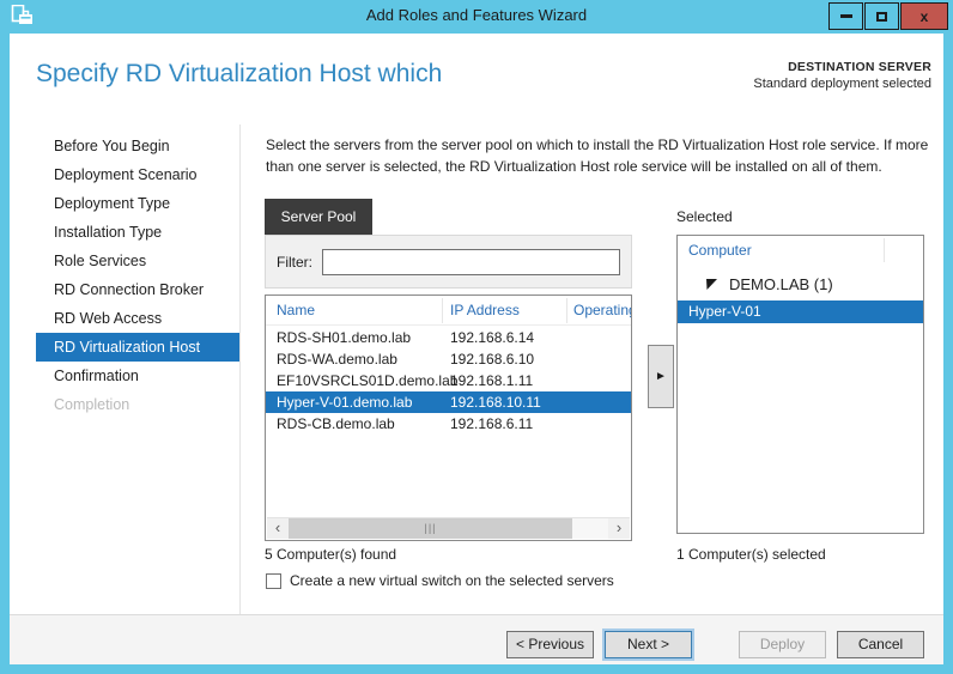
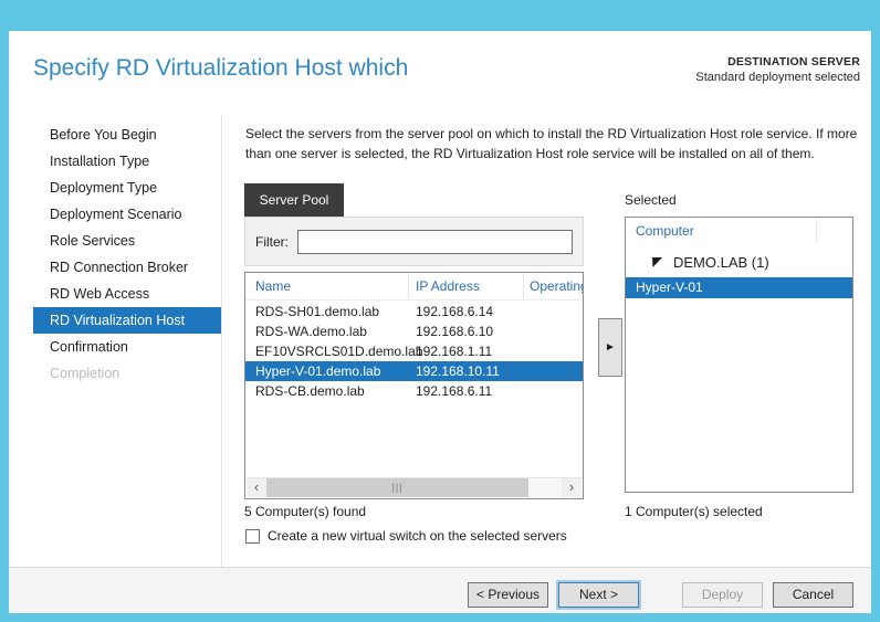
- Add Roles and Features Wizard
- x
  Specify RD Virtualization Host which
  DESTINATION SERVER
  Standard deployment selected
  Before You Begin
- Deployment Scenario
+ Installation Type
  Deployment Type
- Installation Type
+ Deployment Scenario
  Role Services
  RD Connection Broker
  RD Web Access
  RD Virtualization Host
  Confirmation
  Completion
  Select the servers from the server pool on which to install the RD Virtualization Host role service. If more than one server is selected, the RD Virtualization Host role service will be installed on all of them.
  Server Pool
  Filter:
  Name
  IP Address
  RDS-SH01.demo.lab
  192.168.6.14
  RDS-WA.demo.lab
  192.168.6.10
  EF10VSRCLS01D.demo.lab
  192.168.1.11
  Hyper-V-01.demo.lab
  192.168.10.11
  RDS-CB.demo.lab
  192.168.6.11
  ‹
  |||
  ›
  5 Computer(s) found
  Create a new virtual switch on the selected servers
  ►
  Selected
  Computer
  DEMO.LAB (1)
  Hyper-V-01
  1 Computer(s) selected
  < Previous
  Next >
  Deploy
  Cancel
